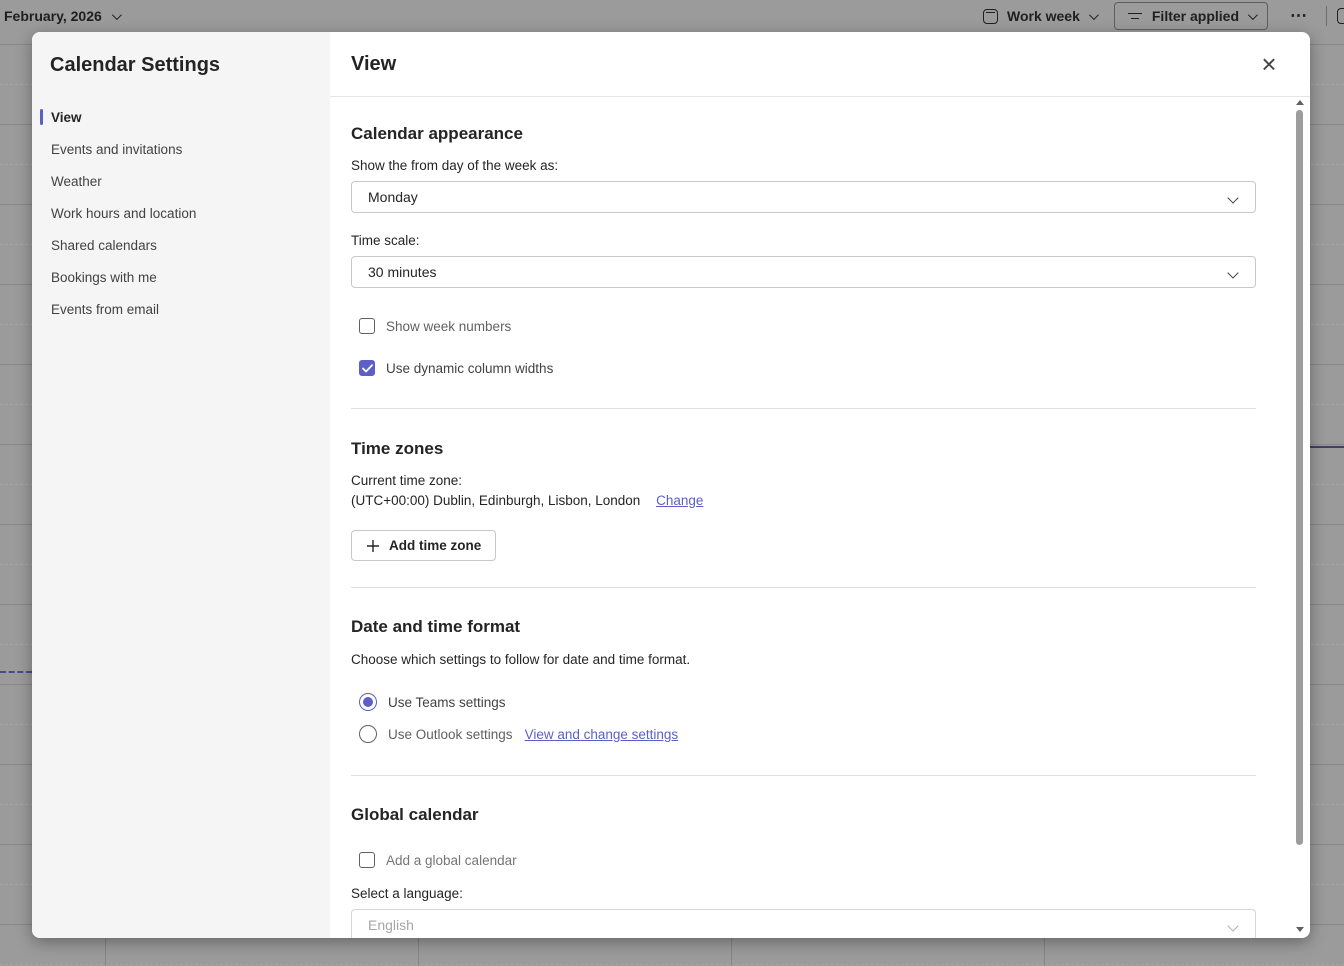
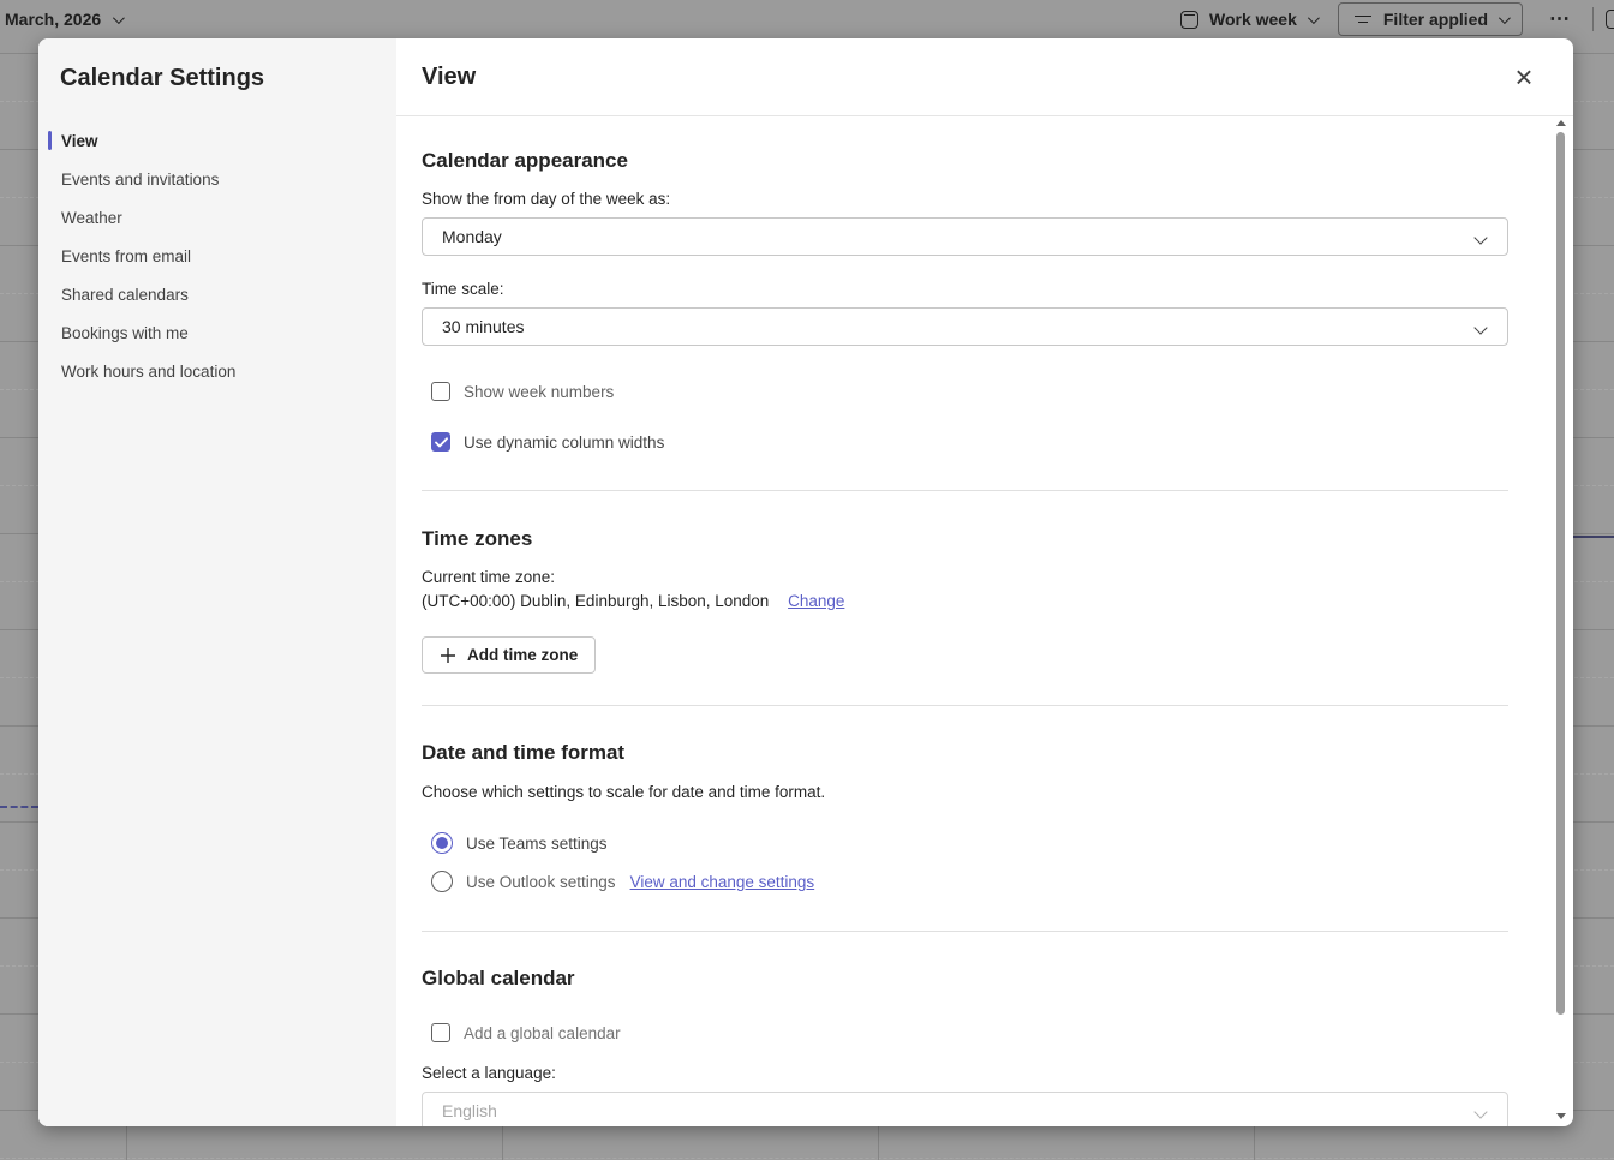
- February, 2026
+ March, 2026
  Work week
  Filter applied
  ⋯
  Calendar Settings
  View
  Events and invitations
  Weather
- Work hours and location
+ Events from email
  Shared calendars
  Bookings with me
- Events from email
+ Work hours and location
  View
  ×
  Calendar appearance
  Show the from day of the week as:
  Monday
  Time scale:
  30 minutes
  Show week numbers
  Use dynamic column widths
  Time zones
  Current time zone:
  (UTC+00:00) Dublin, Edinburgh, Lisbon, London Change
  Add time zone
  Date and time format
- Choose which settings to follow for date and time format.
+ Choose which settings to scale for date and time format.
  Use Teams settings
  Use Outlook settings
  View and change settings
  Global calendar
  Add a global calendar
  Select a language:
  English
